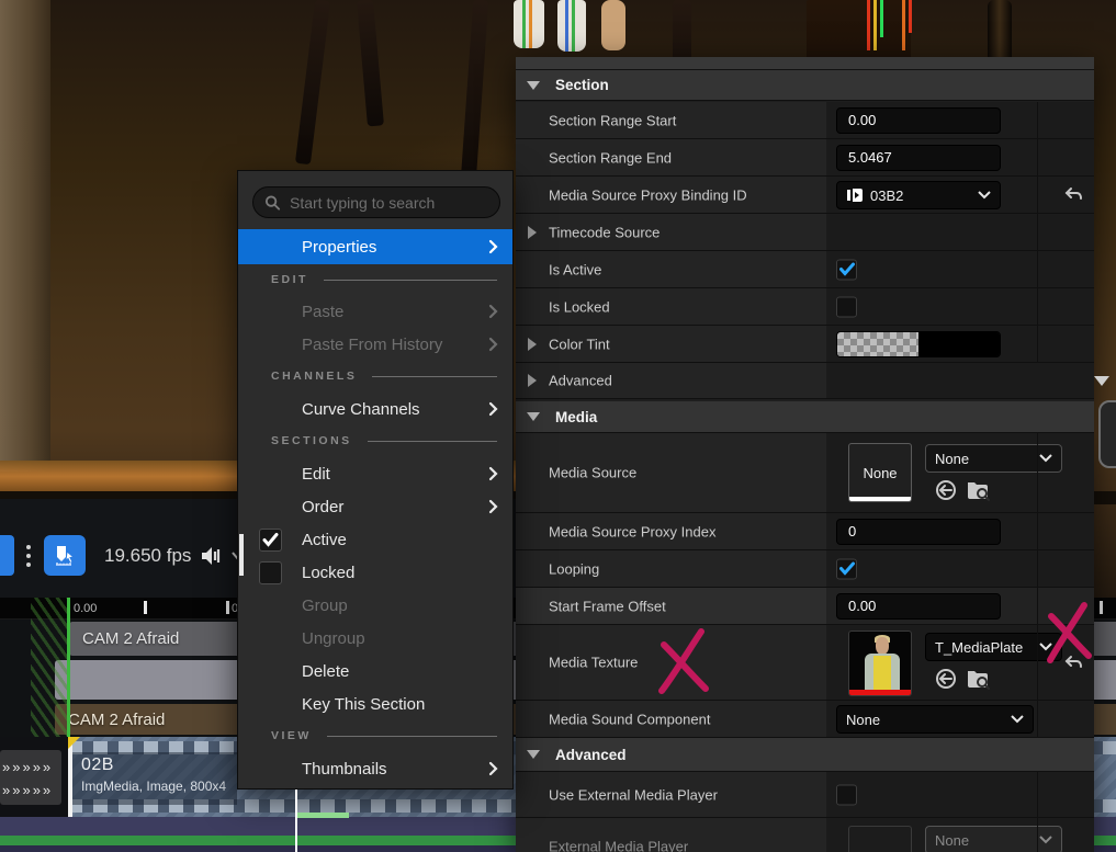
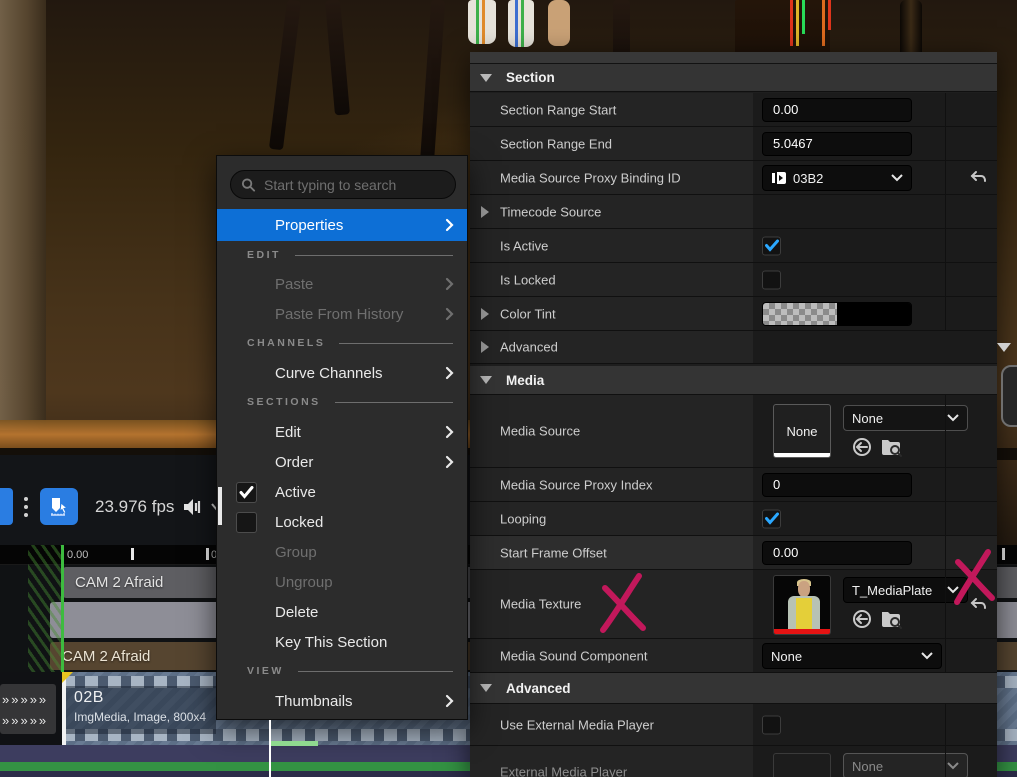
- 19.650 fps
+ 23.976 fps
  0.00
  0
  CAM 2 Afraid
  CAM 2 Afraid
  »»»»»
  »»»»»
  02B
  ImgMedia, Image, 800x4
  Section
  Section Range Start
  0.00
  Section Range End
  5.0467
  Media Source Proxy Binding ID
  03B2
  Timecode Source
  Is Active
  Is Locked
  Color Tint
  Advanced
  Media
  Media Source
  None
  None
  Media Source Proxy Index
  0
  Looping
  Start Frame Offset
  0.00
  Media Texture
  T_MediaPlate
  Media Sound Component
  None
  Advanced
  Use External Media Player
  External Media Player
  None
  Start typing to search
  Properties
  EDIT
  Paste
  Paste From History
  CHANNELS
  Curve Channels
  SECTIONS
  Edit
  Order
  Active
  Locked
  Group
  Ungroup
  Delete
  Key This Section
  VIEW
  Thumbnails
